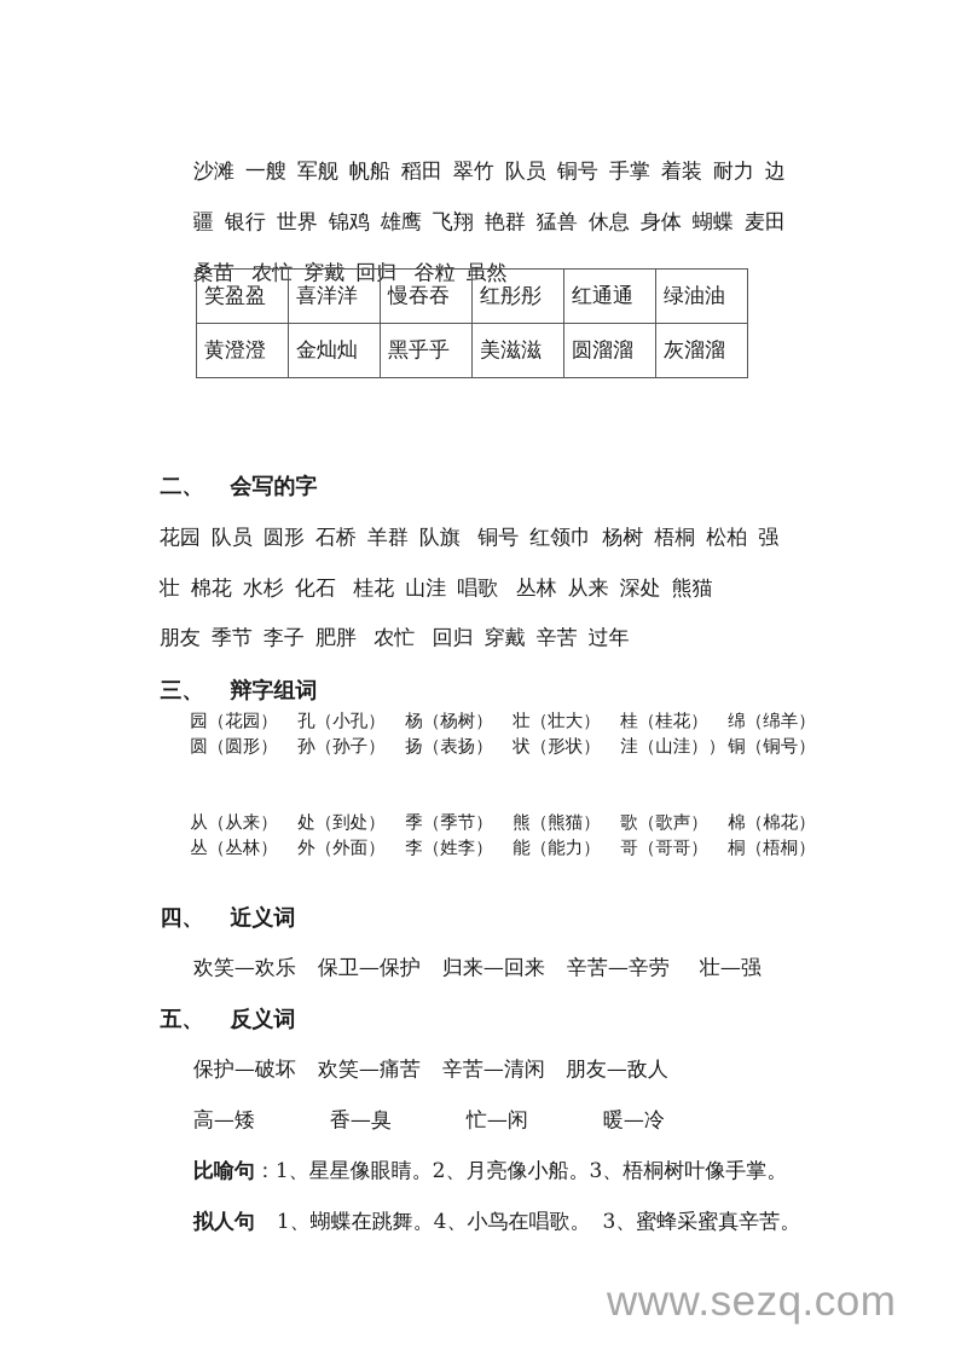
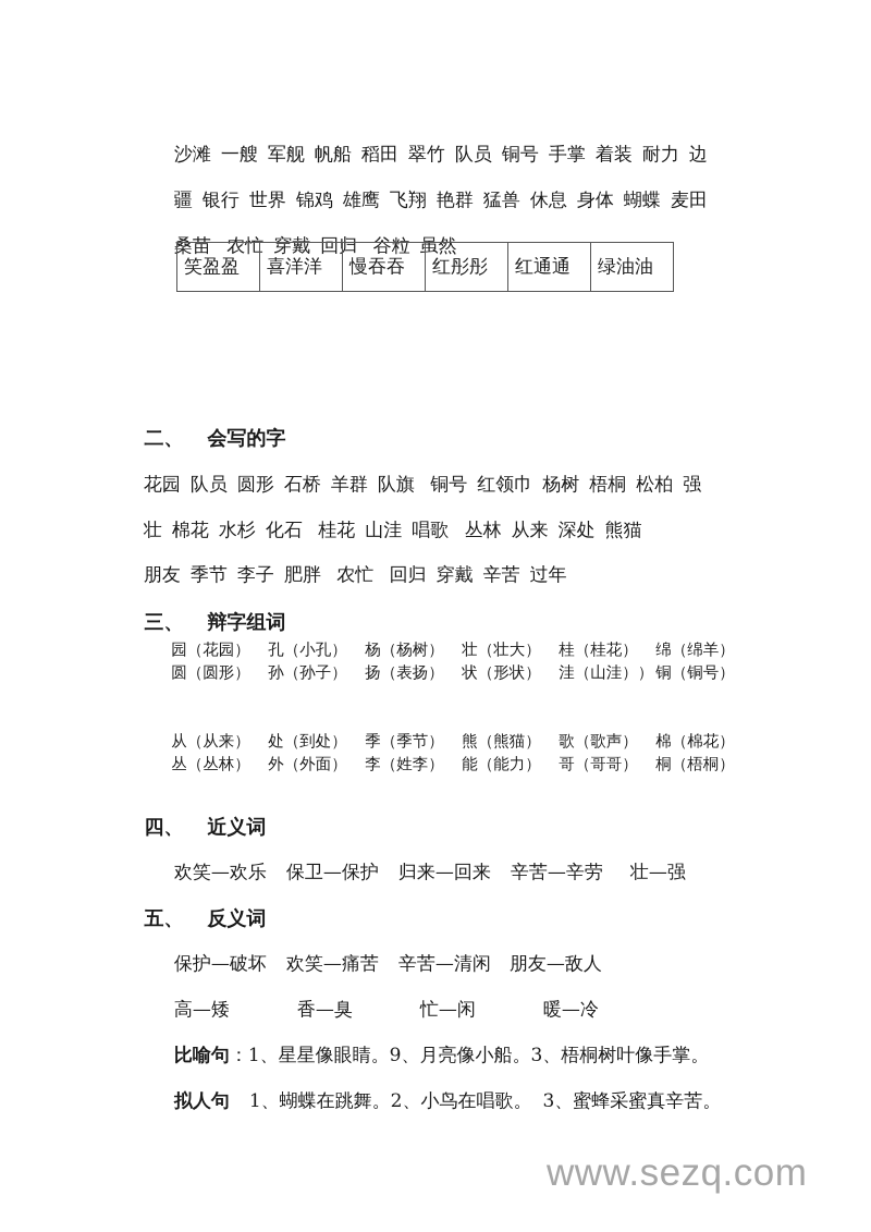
  沙滩 一艘 军舰 帆船 稻田 翠竹 队员 铜号 手掌 着装 耐力 边
  疆 银行 世界 锦鸡 雄鹰 飞翔 艳群 猛兽 休息 身体 蝴蝶 麦田
  桑苗 农忙 穿戴 回归 谷粒 虽然
  笑盈盈	喜洋洋	慢吞吞	红彤彤	红通通	绿油油
- 黄澄澄	金灿灿	黑乎乎	美滋滋	圆溜溜	灰溜溜
  二、 会写的字
  花园 队员 圆形 石桥 羊群 队旗 铜号 红领巾 杨树 梧桐 松柏 强
  壮 棉花 水杉 化石 桂花 山洼 唱歌 丛林 从来 深处 熊猫
  朋友 季节 李子 肥胖 农忙 回归 穿戴 辛苦 过年
  三、 辩字组词
  园（花园） 孔（小孔） 杨（杨树） 壮（壮大） 桂（桂花） 绵（绵羊）
  圆（圆形） 孙（孙子） 扬（表扬） 状（形状） 洼（山洼）） 铜（铜号）
  从（从来） 处（到处） 季（季节） 熊（熊猫） 歌（歌声） 棉（棉花）
  丛（丛林） 外（外面） 李（姓李） 能（能力） 哥（哥哥） 桐（梧桐）
  四、 近义词
  欢笑—欢乐 保卫—保护 归来—回来 辛苦—辛劳 壮—强
  五、 反义词
  保护—破坏 欢笑—痛苦 辛苦—清闲 朋友—敌人
  高—矮 香—臭 忙—闲 暖—冷
- 比喻句：1、星星像眼睛。2、月亮像小船。3、梧桐树叶像手掌。
+ 比喻句：1、星星像眼睛。9、月亮像小船。3、梧桐树叶像手掌。
- 拟人句 1、蝴蝶在跳舞。4、小鸟在唱歌。 3、蜜蜂采蜜真辛苦。
+ 拟人句 1、蝴蝶在跳舞。2、小鸟在唱歌。 3、蜜蜂采蜜真辛苦。
  www.sezq.com
